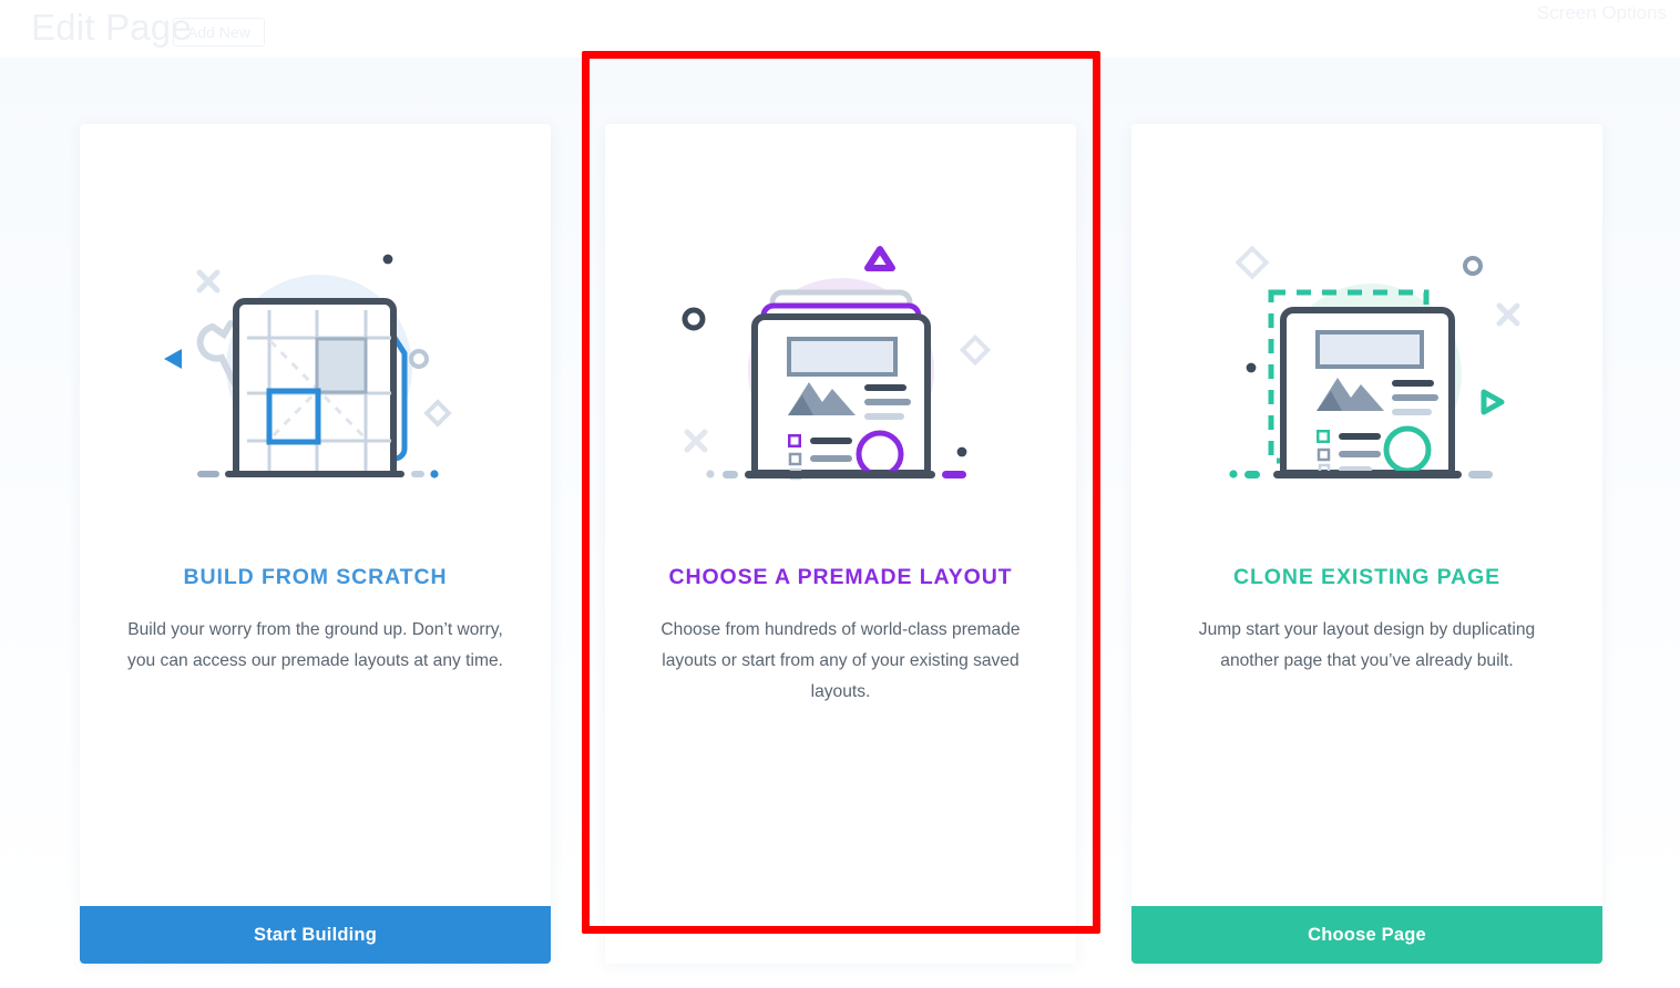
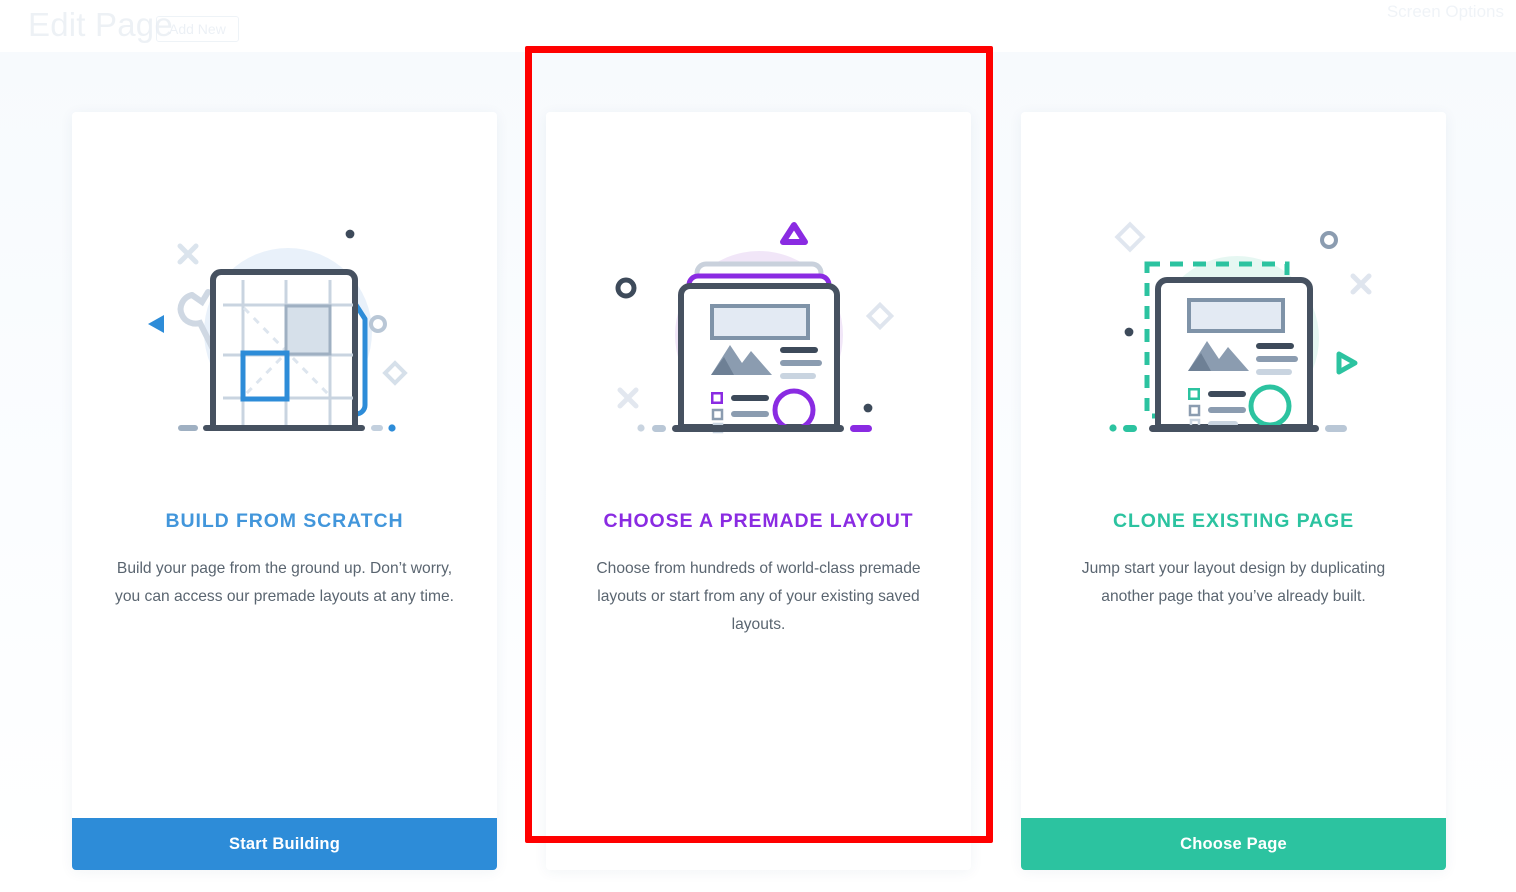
  BUILD FROM SCRATCH
- Build your worry from the ground up. Don’t worry, you can access our premade layouts at any time.
+ Build your page from the ground up. Don’t worry, you can access our premade layouts at any time.
  Start Building
  CHOOSE A PREMADE LAYOUT
  Choose from hundreds of world-class premade layouts or start from any of your existing saved layouts.
  CLONE EXISTING PAGE
  Jump start your layout design by duplicating another page that you’ve already built.
  Choose Page
